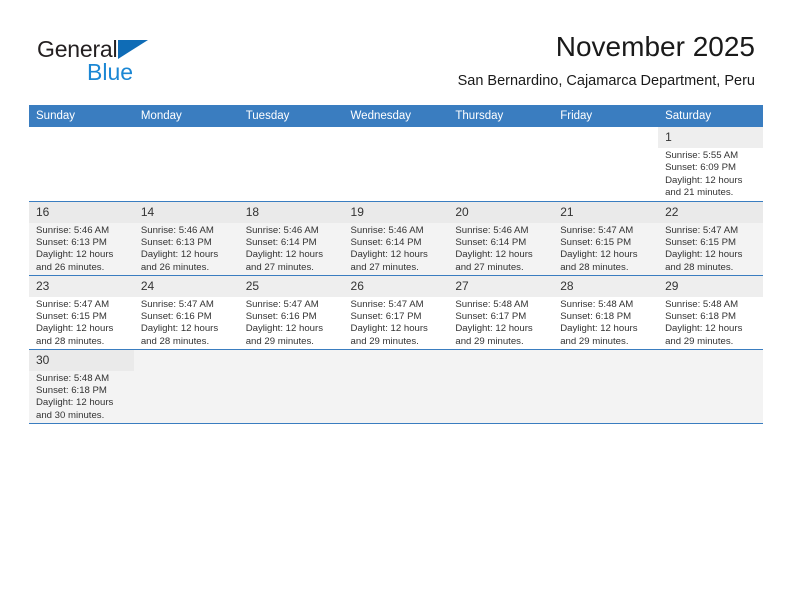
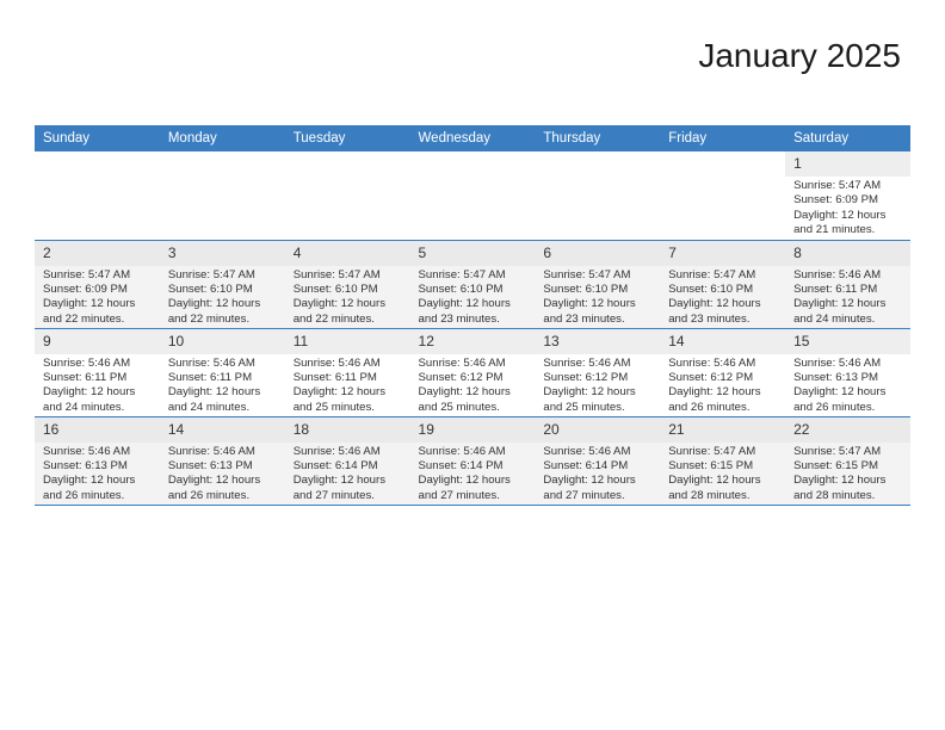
- General
- Blue
- November 2025
+ January 2025
- San Bernardino, Cajamarca Department, Peru
  Sunday	Monday	Tuesday	Wednesday	Thursday	Friday	Saturday
- 						1Sunrise: 5:55 AM Sunset: 6:09 PM Daylight: 12 hours and 21 minutes.
+ 						1Sunrise: 5:47 AM Sunset: 6:09 PM Daylight: 12 hours and 21 minutes.
+ 2Sunrise: 5:47 AM Sunset: 6:09 PM Daylight: 12 hours and 22 minutes.	3Sunrise: 5:47 AM Sunset: 6:10 PM Daylight: 12 hours and 22 minutes.	4Sunrise: 5:47 AM Sunset: 6:10 PM Daylight: 12 hours and 22 minutes.	5Sunrise: 5:47 AM Sunset: 6:10 PM Daylight: 12 hours and 23 minutes.	6Sunrise: 5:47 AM Sunset: 6:10 PM Daylight: 12 hours and 23 minutes.	7Sunrise: 5:47 AM Sunset: 6:10 PM Daylight: 12 hours and 23 minutes.	8Sunrise: 5:46 AM Sunset: 6:11 PM Daylight: 12 hours and 24 minutes.
+ 9Sunrise: 5:46 AM Sunset: 6:11 PM Daylight: 12 hours and 24 minutes.	10Sunrise: 5:46 AM Sunset: 6:11 PM Daylight: 12 hours and 24 minutes.	11Sunrise: 5:46 AM Sunset: 6:11 PM Daylight: 12 hours and 25 minutes.	12Sunrise: 5:46 AM Sunset: 6:12 PM Daylight: 12 hours and 25 minutes.	13Sunrise: 5:46 AM Sunset: 6:12 PM Daylight: 12 hours and 25 minutes.	14Sunrise: 5:46 AM Sunset: 6:12 PM Daylight: 12 hours and 26 minutes.	15Sunrise: 5:46 AM Sunset: 6:13 PM Daylight: 12 hours and 26 minutes.
  16Sunrise: 5:46 AM Sunset: 6:13 PM Daylight: 12 hours and 26 minutes.	14Sunrise: 5:46 AM Sunset: 6:13 PM Daylight: 12 hours and 26 minutes.	18Sunrise: 5:46 AM Sunset: 6:14 PM Daylight: 12 hours and 27 minutes.	19Sunrise: 5:46 AM Sunset: 6:14 PM Daylight: 12 hours and 27 minutes.	20Sunrise: 5:46 AM Sunset: 6:14 PM Daylight: 12 hours and 27 minutes.	21Sunrise: 5:47 AM Sunset: 6:15 PM Daylight: 12 hours and 28 minutes.	22Sunrise: 5:47 AM Sunset: 6:15 PM Daylight: 12 hours and 28 minutes.
- 23Sunrise: 5:47 AM Sunset: 6:15 PM Daylight: 12 hours and 28 minutes.	24Sunrise: 5:47 AM Sunset: 6:16 PM Daylight: 12 hours and 28 minutes.	25Sunrise: 5:47 AM Sunset: 6:16 PM Daylight: 12 hours and 29 minutes.	26Sunrise: 5:47 AM Sunset: 6:17 PM Daylight: 12 hours and 29 minutes.	27Sunrise: 5:48 AM Sunset: 6:17 PM Daylight: 12 hours and 29 minutes.	28Sunrise: 5:48 AM Sunset: 6:18 PM Daylight: 12 hours and 29 minutes.	29Sunrise: 5:48 AM Sunset: 6:18 PM Daylight: 12 hours and 29 minutes.
- 30Sunrise: 5:48 AM Sunset: 6:18 PM Daylight: 12 hours and 30 minutes.
